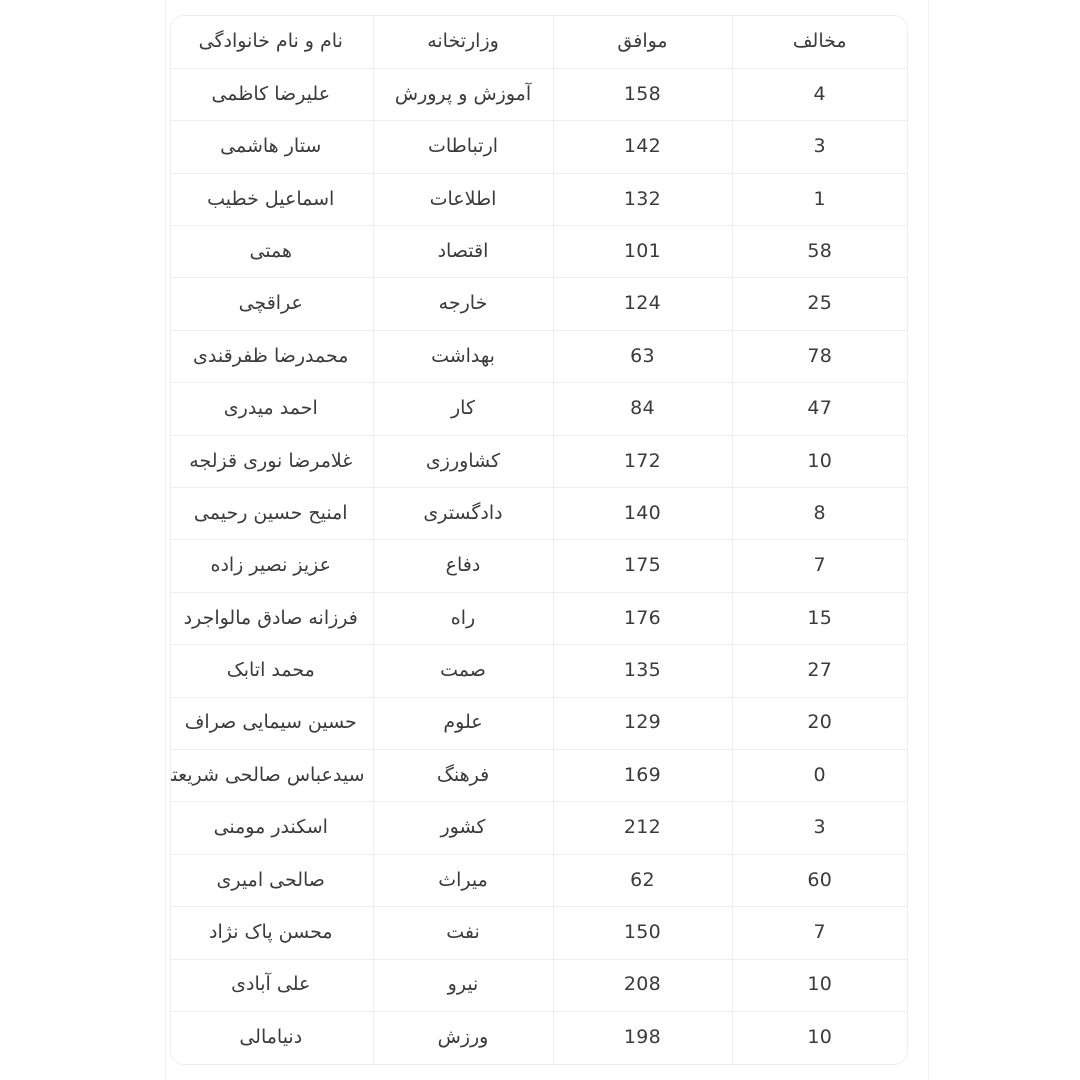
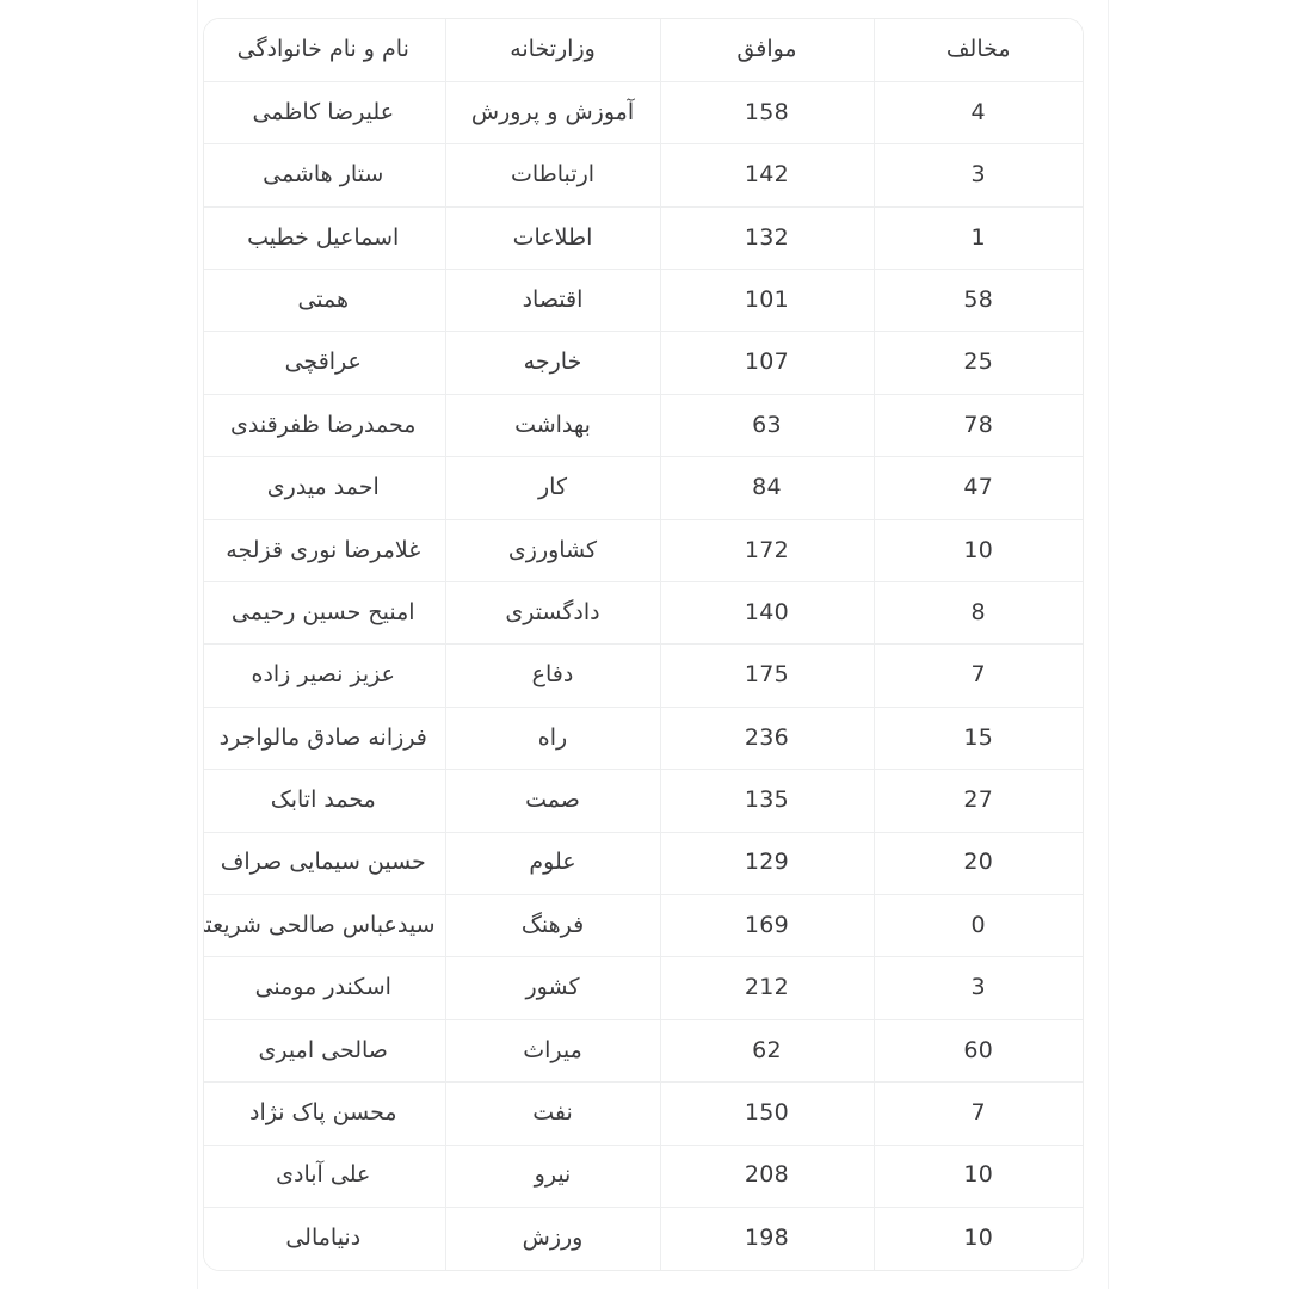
  مخالف	موافق	وزارتخانه	نام و نام خانوادگی
  4	158	آموزش و پرورش	علیرضا کاظمی
  3	142	ارتباطات	ستار هاشمی
  1	132	اطلاعات	اسماعیل خطیب
  58	101	اقتصاد	همتی
- 25	124	خارجه	عراقچی
+ 25	107	خارجه	عراقچی
  78	63	بهداشت	محمدرضا ظفرقندی
  47	84	کار	احمد میدری
  10	172	کشاورزی	غلامرضا نوری قزلجه
  8	140	دادگستری	امنیح حسین رحیمی
  7	175	دفاع	عزیز نصیر زاده
- 15	176	راه	فرزانه صادق مالواجرد
+ 15	236	راه	فرزانه صادق مالواجرد
  27	135	صمت	محمد اتابک
  20	129	علوم	حسین سیمایی صراف
  0	169	فرهنگ	سیدعباس صالحی شریعت
  3	212	کشور	اسکندر مومنی
  60	62	میراث	صالحی امیری
  7	150	نفت	محسن پاک نژاد
  10	208	نیرو	علی آبادی
  10	198	ورزش	دنیامالی
